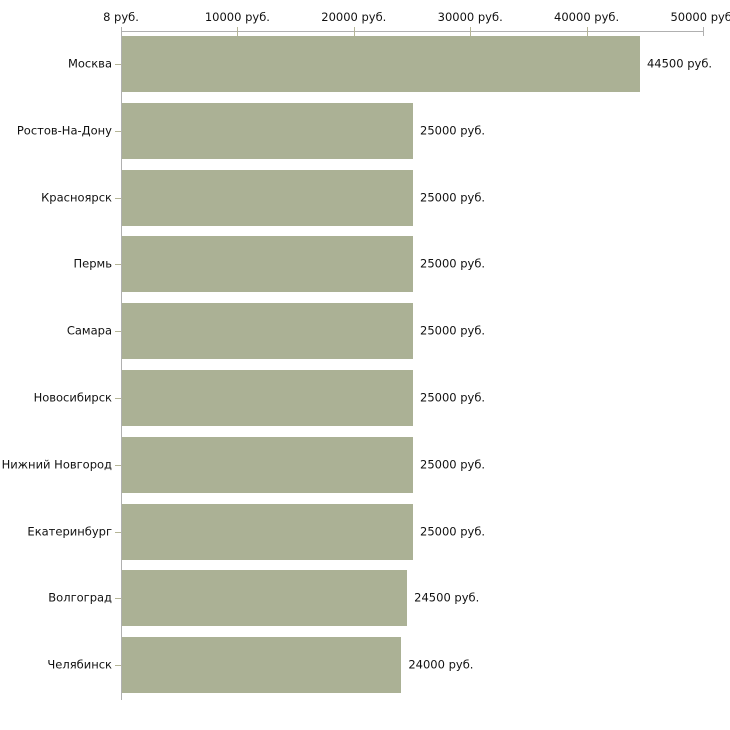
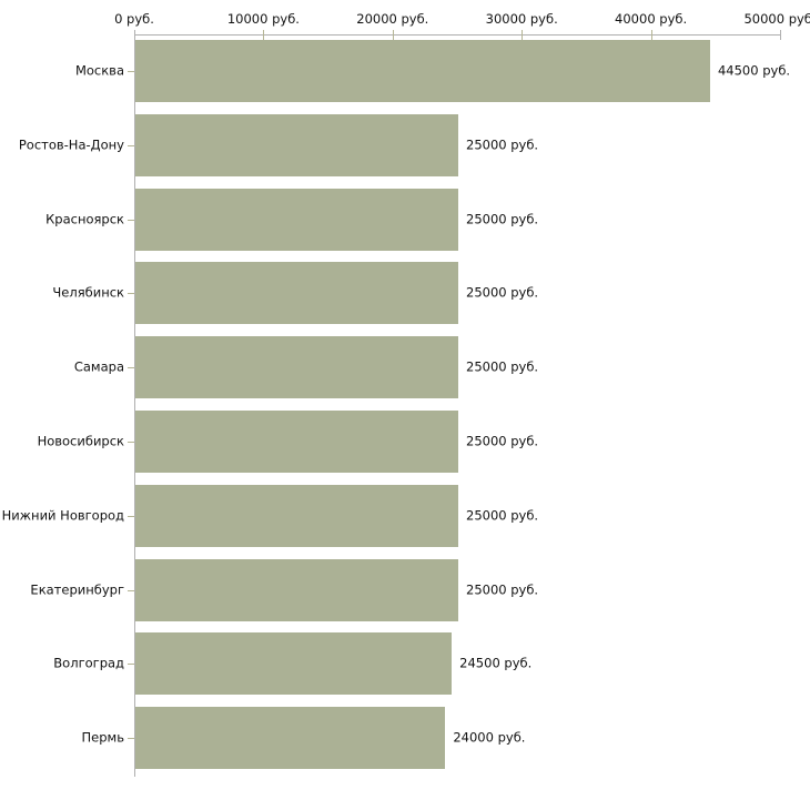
- 8 руб.
+ 0 руб.
  10000 руб.
  20000 руб.
  30000 руб.
  40000 руб.
  50000 руб
  Москва
  Ростов-На-Дону
  Красноярск
- Пермь
+ Челябинск
  Самара
  Новосибирск
  Нижний Новгород
  Екатеринбург
  Волгоград
- Челябинск
+ Пермь
  44500 руб.
  25000 руб.
  25000 руб.
  25000 руб.
  25000 руб.
  25000 руб.
  25000 руб.
  25000 руб.
  24500 руб.
  24000 руб.
